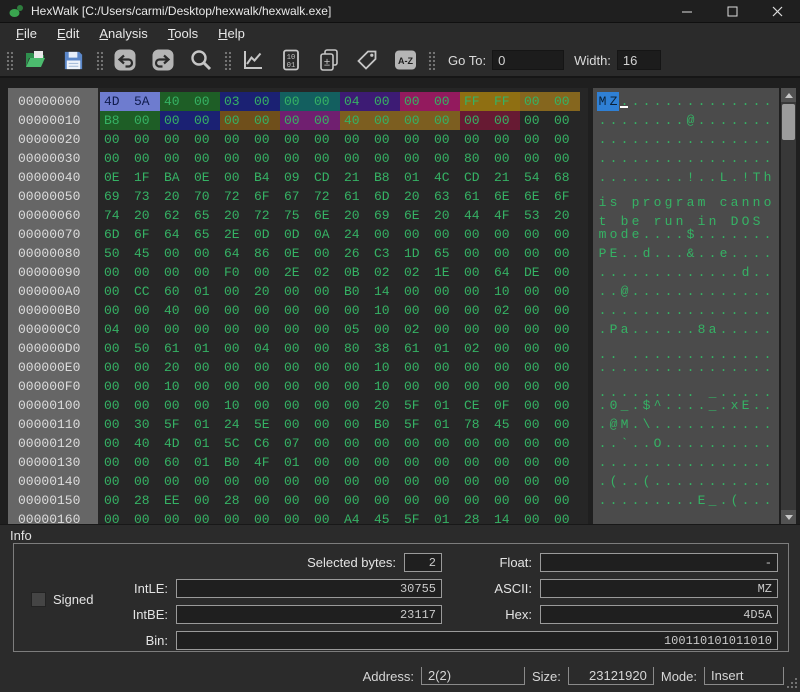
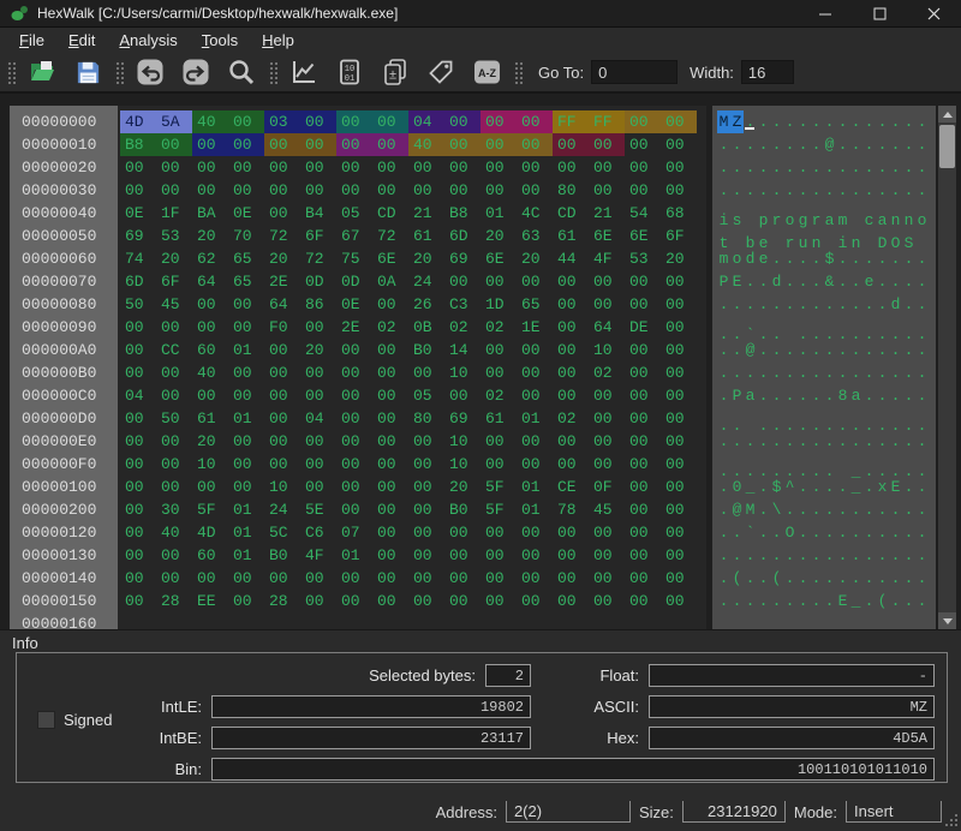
  HexWalk [C:/Users/carmi/Desktop/hexwalk/hexwalk.exe]
  File
  Edit
  Analysis
  Tools
  Help
  10
  01
  ±
  A-Z
  Go To:
  0
  Width:
  16
  00000000
  00000010
  00000020
  00000030
  00000040
  00000050
  00000060
  00000070
  00000080
  00000090
  000000A0
  000000B0
  000000C0
  000000D0
  000000E0
  000000F0
  00000100
- 00000110
+ 00000200
  00000120
  00000130
  00000140
  00000150
  00000160
  4D 5A 40 00 03 00 00 00 04 00 00 00 FF FF 00 00
  B8 00 00 00 00 00 00 00 40 00 00 00 00 00 00 00
  00 00 00 00 00 00 00 00 00 00 00 00 00 00 00 00
  00 00 00 00 00 00 00 00 00 00 00 00 80 00 00 00
- 0E 1F BA 0E 00 B4 09 CD 21 B8 01 4C CD 21 54 68
+ 0E 1F BA 0E 00 B4 05 CD 21 B8 01 4C CD 21 54 68
- 69 73 20 70 72 6F 67 72 61 6D 20 63 61 6E 6E 6F
+ 69 53 20 70 72 6F 67 72 61 6D 20 63 61 6E 6E 6F
  74 20 62 65 20 72 75 6E 20 69 6E 20 44 4F 53 20
  6D 6F 64 65 2E 0D 0D 0A 24 00 00 00 00 00 00 00
  50 45 00 00 64 86 0E 00 26 C3 1D 65 00 00 00 00
  00 00 00 00 F0 00 2E 02 0B 02 02 1E 00 64 DE 00
  00 CC 60 01 00 20 00 00 B0 14 00 00 00 10 00 00
  00 00 40 00 00 00 00 00 00 10 00 00 00 02 00 00
  04 00 00 00 00 00 00 00 05 00 02 00 00 00 00 00
- 00 50 61 01 00 04 00 00 80 38 61 01 02 00 00 00
+ 00 50 61 01 00 04 00 00 80 69 61 01 02 00 00 00
  00 00 20 00 00 00 00 00 00 10 00 00 00 00 00 00
  00 00 10 00 00 00 00 00 00 10 00 00 00 00 00 00
  00 00 00 00 10 00 00 00 00 20 5F 01 CE 0F 00 00
  00 30 5F 01 24 5E 00 00 00 B0 5F 01 78 45 00 00
  00 40 4D 01 5C C6 07 00 00 00 00 00 00 00 00 00
  00 00 60 01 B0 4F 01 00 00 00 00 00 00 00 00 00
  00 00 00 00 00 00 00 00 00 00 00 00 00 00 00 00
  00 28 EE 00 28 00 00 00 00 00 00 00 00 00 00 00
- 00 00 00 00 00 00 00 00 A4 45 5F 01 28 14 00 00
  M Z . . . . . . . . . . . . . .
  . . . . . . . . @ . . . . . . .
  . . . . . . . . . . . . . . . .
  . . . . . . . . . . . . . . . .
- . . . . . . . . ! . . L . ! T h
  i s p r o g r a m c a n n o
  t b e r u n i n D O S
  m o d e . . . . $ . . . . . . .
  P E . . d . . . & . . e . . . .
  . . . . . . . . . . . . . d . .
+ . . ` . . . . . . . . . . . .
  . . @ . . . . . . . . . . . . .
  . . . . . . . . . . . . . . . .
  . P a . . . . . . 8 a . . . . .
  . . . . . . . . . . . . . . .
  . . . . . . . . . . . . . . . .
  . . . . . . . . . _ . . . . .
  . 0 _ . $ ^ . . . . _ . x E . .
  . @ M . \ . . . . . . . . . . .
  . . ` . . O . . . . . . . . . .
  . . . . . . . . . . . . . . . .
  . ( . . ( . . . . . . . . . . .
  . . . . . . . . . E _ . ( . . .
  Info
  Signed
  Selected bytes:
  2
  Float:
  -
  IntLE:
- 30755
+ 19802
  ASCII:
  MZ
  IntBE:
  23117
  Hex:
  4D5A
  Bin:
  100110101011010
  Address:
  2(2)
  Size:
  23121920
  Mode:
  Insert
